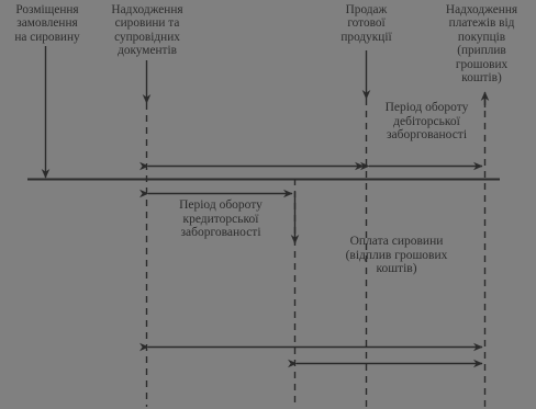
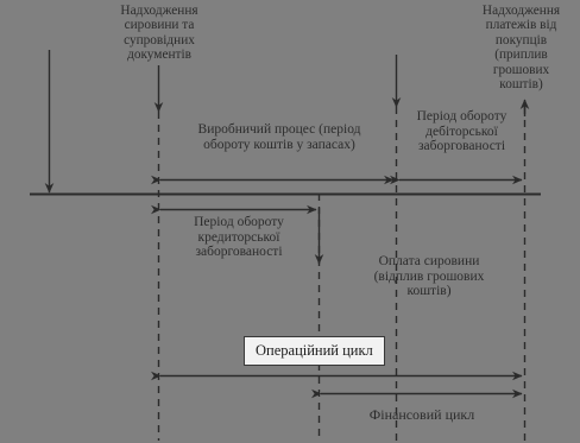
- Розміщення
- замовлення
- на сировину
  Надходження
  сировини та
  супровідних
  документів
- Продаж
- готової
- продукції
  Надходження
  платежів від
  покупців
  (приплив
  грошових
  коштів)
+ Виробничий процес (період
+ обороту коштів у запасах)
  Період обороту
  дебіторської
  заборгованості
  Період обороту
  кредиторської
  заборгованості
  Оплата сировини
  (відплив грошових
  коштів)
+ Операційний цикл
+ Фінансовий цикл
